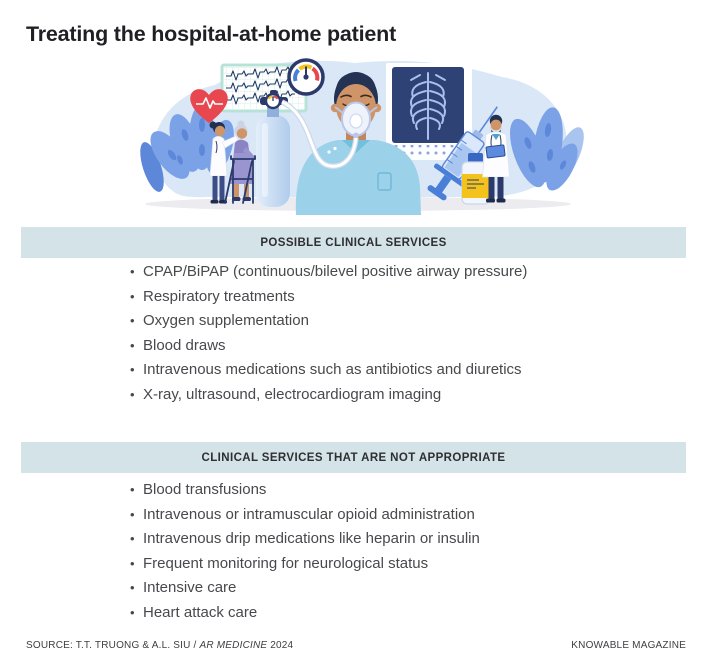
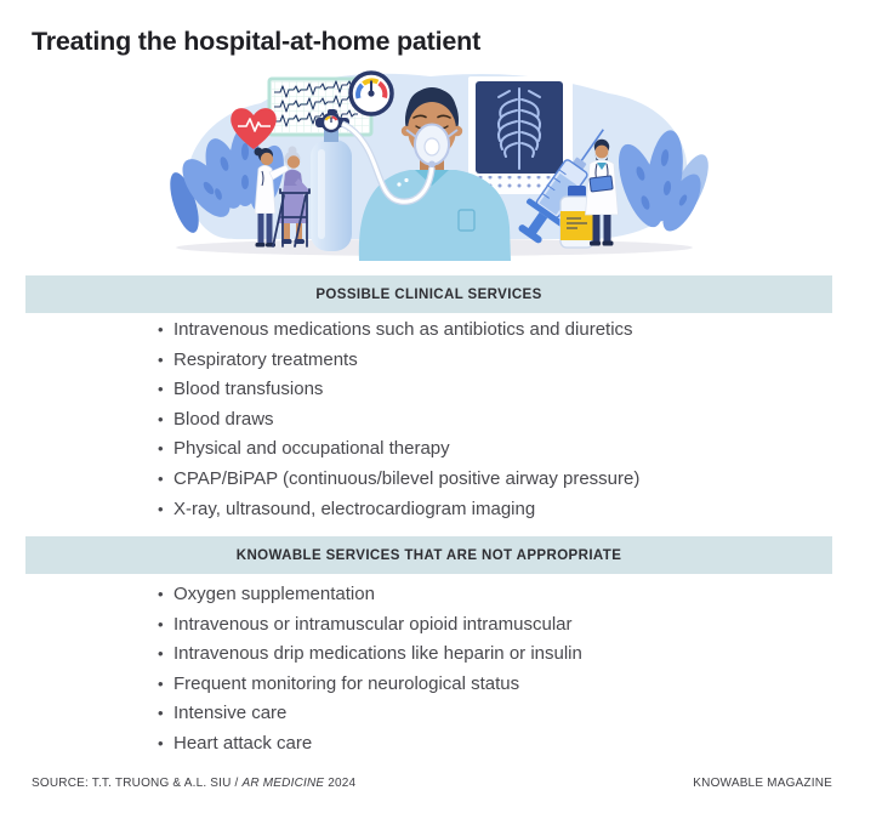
  Treating the hospital-at-home patient
  POSSIBLE CLINICAL SERVICES
- CPAP/BiPAP (continuous/bilevel positive airway pressure)
+ Intravenous medications such as antibiotics and diuretics
  Respiratory treatments
- Oxygen supplementation
+ Blood transfusions
  Blood draws
+ Physical and occupational therapy
- Intravenous medications such as antibiotics and diuretics
+ CPAP/BiPAP (continuous/bilevel positive airway pressure)
  X-ray, ultrasound, electrocardiogram imaging
- CLINICAL SERVICES THAT ARE NOT APPROPRIATE
+ KNOWABLE SERVICES THAT ARE NOT APPROPRIATE
- Blood transfusions
+ Oxygen supplementation
- Intravenous or intramuscular opioid administration
+ Intravenous or intramuscular opioid intramuscular
  Intravenous drip medications like heparin or insulin
  Frequent monitoring for neurological status
  Intensive care
  Heart attack care
  SOURCE: T.T. TRUONG & A.L. SIU / AR MEDICINE 2024
  KNOWABLE MAGAZINE
